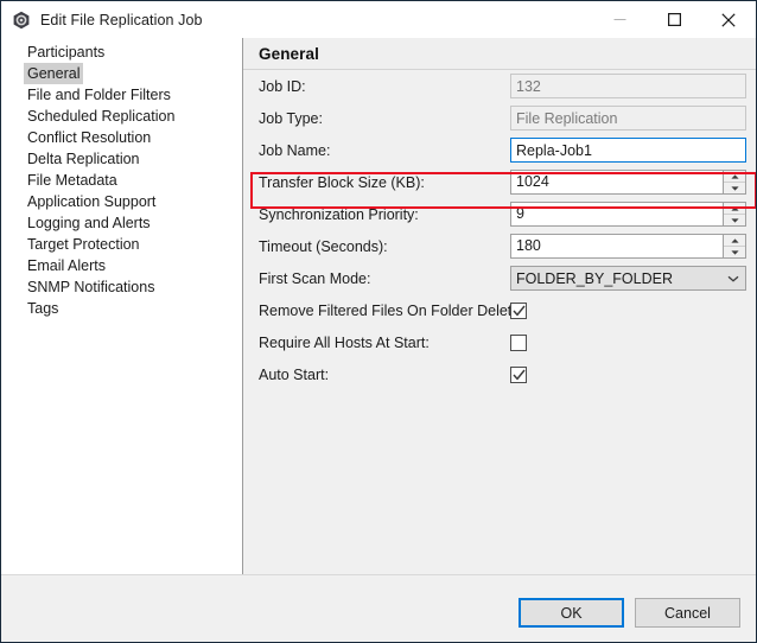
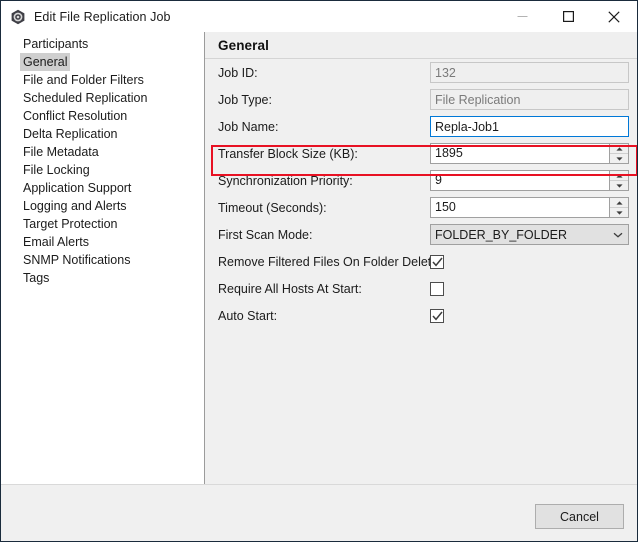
  Edit File Replication Job
  Participants
  General
  File and Folder Filters
  Scheduled Replication
  Conflict Resolution
  Delta Replication
  File Metadata
+ File Locking
  Application Support
  Logging and Alerts
  Target Protection
  Email Alerts
  SNMP Notifications
  Tags
  General
  Job ID:
  132
  Job Type:
  File Replication
  Job Name:
  Repla-Job1
  Transfer Block Size (KB):
- 1024
+ 1895
  Synchronization Priority:
  9
  Timeout (Seconds):
- 180
+ 150
  First Scan Mode:
  FOLDER_BY_FOLDER
  Remove Filtered Files On Folder Dele
  Require All Hosts At Start:
  Auto Start:
- OK
  Cancel
